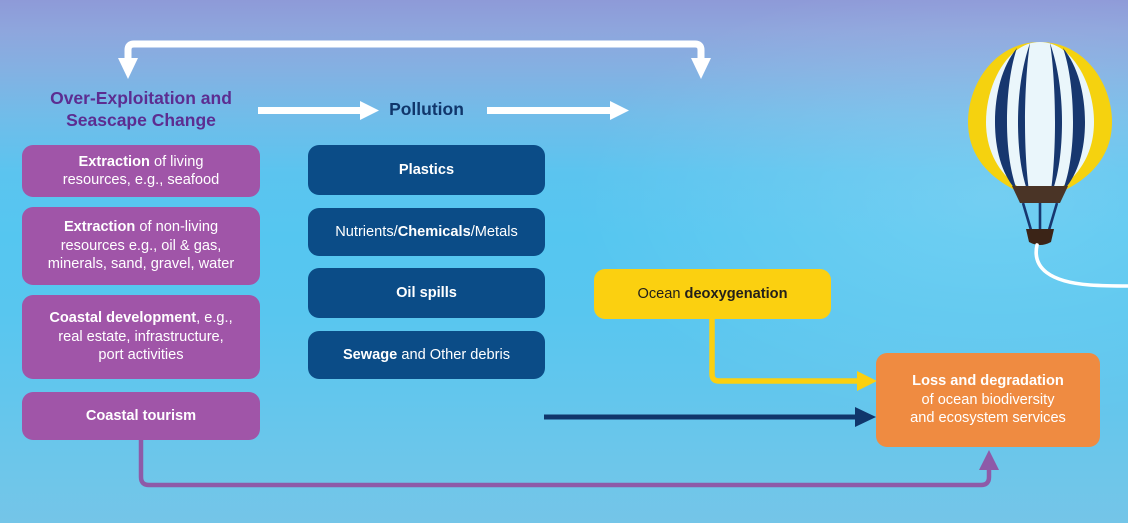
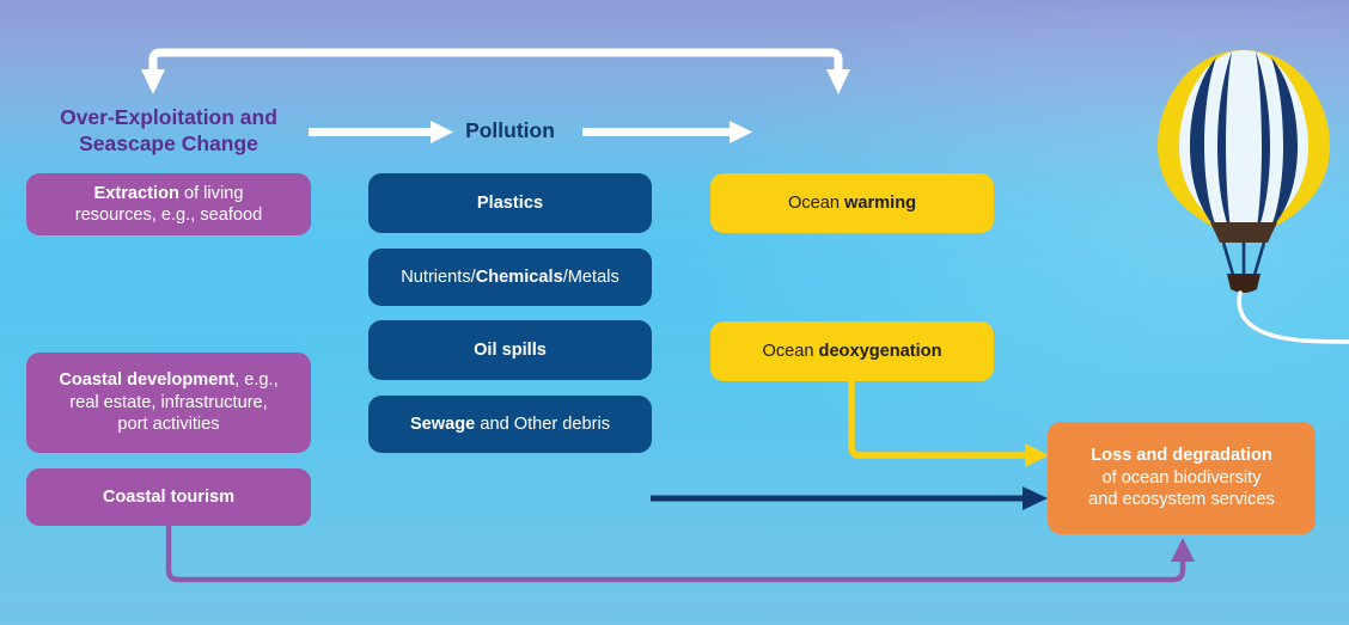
  Over-Exploitation and
  Seascape Change
  Pollution
  Extraction of living
  resources, e.g., seafood
- Extraction of non-living
- resources e.g., oil & gas,
- minerals, sand, gravel, water
  Coastal development, e.g.,
  real estate, infrastructure,
  port activities
  Coastal tourism
  Plastics
  Nutrients/Chemicals/Metals
  Oil spills
  Sewage and Other debris
+ Ocean warming
  Ocean deoxygenation
  Loss and degradation
  of ocean biodiversity
  and ecosystem services
